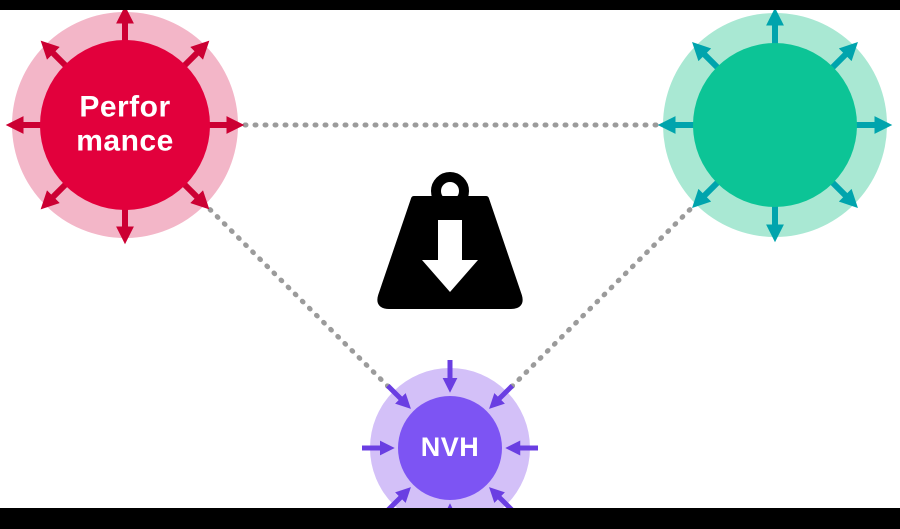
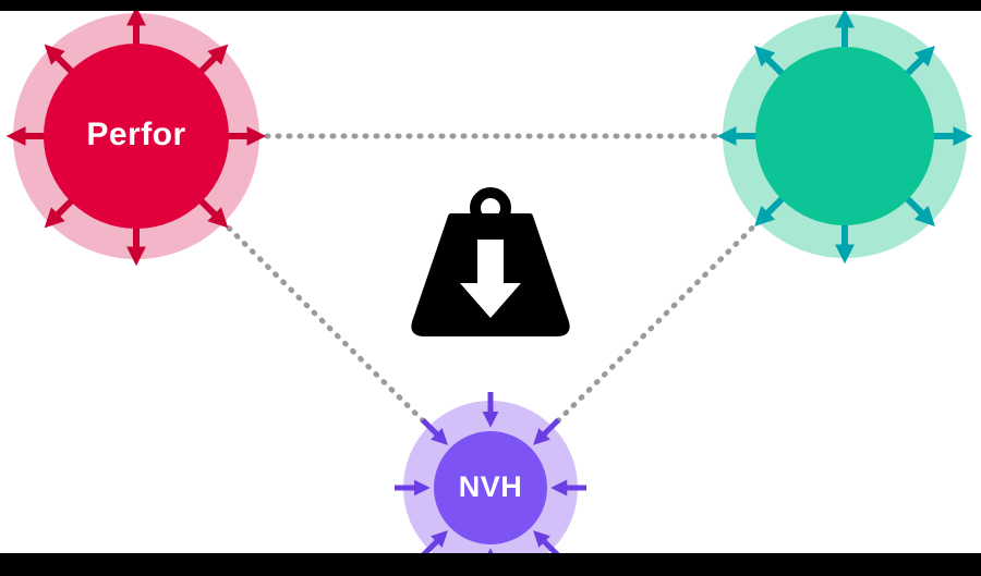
  Perfor
- mance
  NVH
